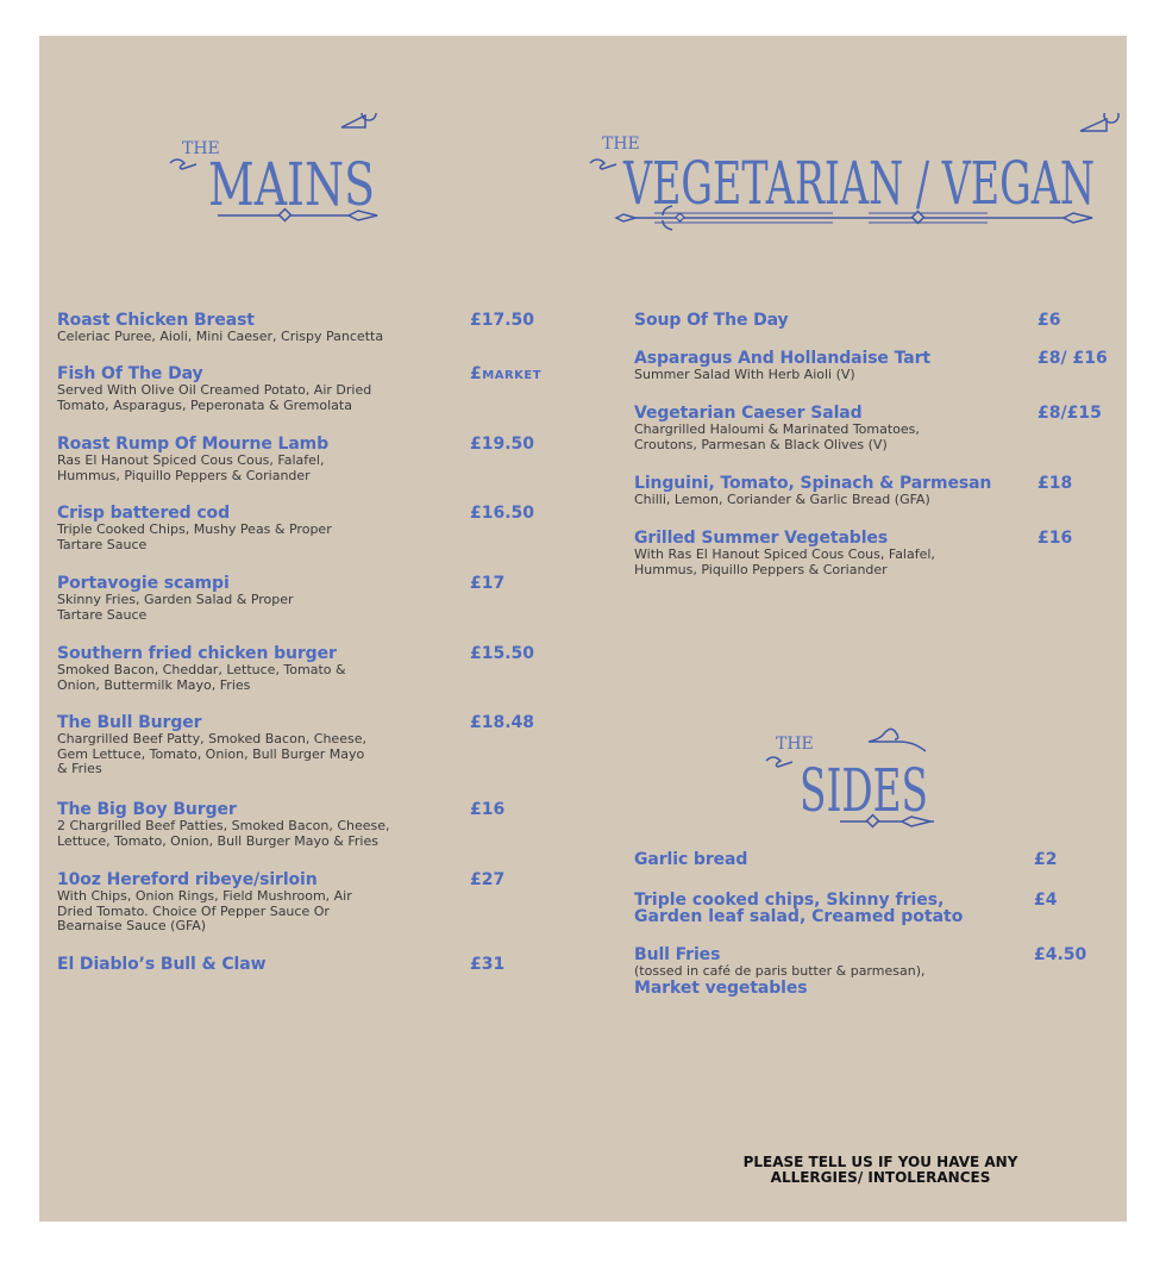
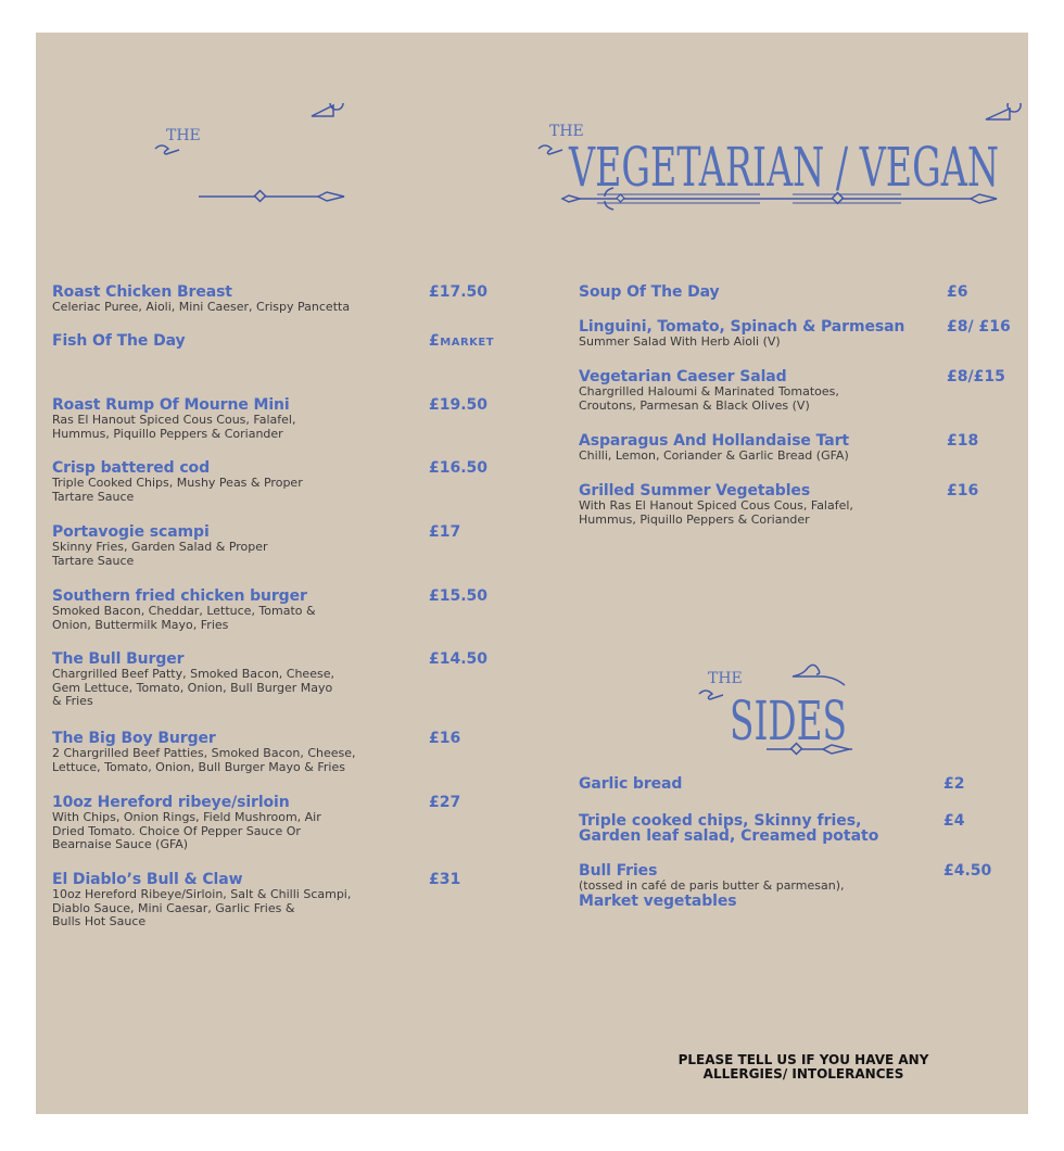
  THE
- MAINS
  THE
  VEGETARIAN / VEGAN
  Roast Chicken Breast
  Celeriac Puree, Aioli, Mini Caeser, Crispy Pancetta
  £17.50
  Fish Of The Day
- Served With Olive Oil Creamed Potato, Air Dried
- Tomato, Asparagus, Peperonata & Gremolata
  £MARKET
- Roast Rump Of Mourne Lamb
+ Roast Rump Of Mourne Mini
  Ras El Hanout Spiced Cous Cous, Falafel,
  Hummus, Piquillo Peppers & Coriander
  £19.50
  Crisp battered cod
  Triple Cooked Chips, Mushy Peas & Proper
  Tartare Sauce
  £16.50
  Portavogie scampi
  Skinny Fries, Garden Salad & Proper
  Tartare Sauce
  £17
  Southern fried chicken burger
  Smoked Bacon, Cheddar, Lettuce, Tomato &
  Onion, Buttermilk Mayo, Fries
  £15.50
  The Bull Burger
  Chargrilled Beef Patty, Smoked Bacon, Cheese,
  Gem Lettuce, Tomato, Onion, Bull Burger Mayo
  & Fries
- £18.48
+ £14.50
  The Big Boy Burger
  2 Chargrilled Beef Patties, Smoked Bacon, Cheese,
  Lettuce, Tomato, Onion, Bull Burger Mayo & Fries
  £16
  10oz Hereford ribeye/sirloin
  With Chips, Onion Rings, Field Mushroom, Air
  Dried Tomato. Choice Of Pepper Sauce Or
  Bearnaise Sauce (GFA)
  £27
  El Diablo’s Bull & Claw
+ 10oz Hereford Ribeye/Sirloin, Salt & Chilli Scampi,
+ Diablo Sauce, Mini Caesar, Garlic Fries &
+ Bulls Hot Sauce
  £31
  Soup Of The Day
  £6
- Asparagus And Hollandaise Tart
+ Linguini, Tomato, Spinach & Parmesan
  Summer Salad With Herb Aioli (V)
  £8/ £16
  Vegetarian Caeser Salad
  Chargrilled Haloumi & Marinated Tomatoes,
  Croutons, Parmesan & Black Olives (V)
  £8/£15
- Linguini, Tomato, Spinach & Parmesan
+ Asparagus And Hollandaise Tart
  Chilli, Lemon, Coriander & Garlic Bread (GFA)
  £18
  Grilled Summer Vegetables
  With Ras El Hanout Spiced Cous Cous, Falafel,
  Hummus, Piquillo Peppers & Coriander
  £16
  THE
  SIDES
  Garlic bread
  £2
  Triple cooked chips, Skinny fries,
  Garden leaf salad, Creamed potato
  £4
  Bull Fries
  (tossed in café de paris butter & parmesan),
  Market vegetables
  £4.50
  PLEASE TELL US IF YOU HAVE ANY
  ALLERGIES/ INTOLERANCES
